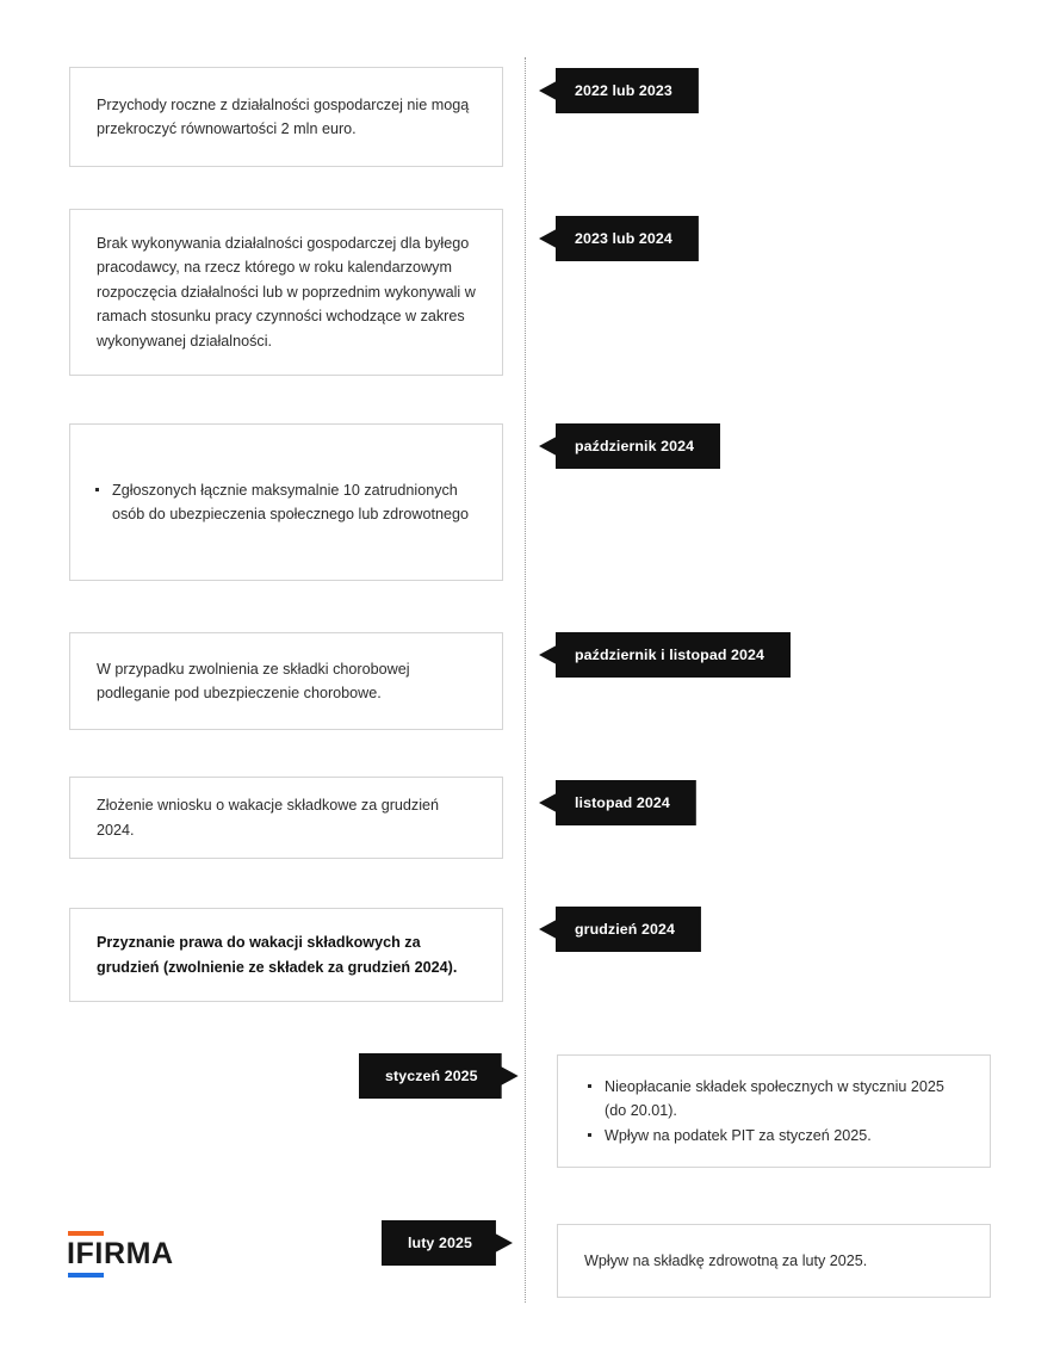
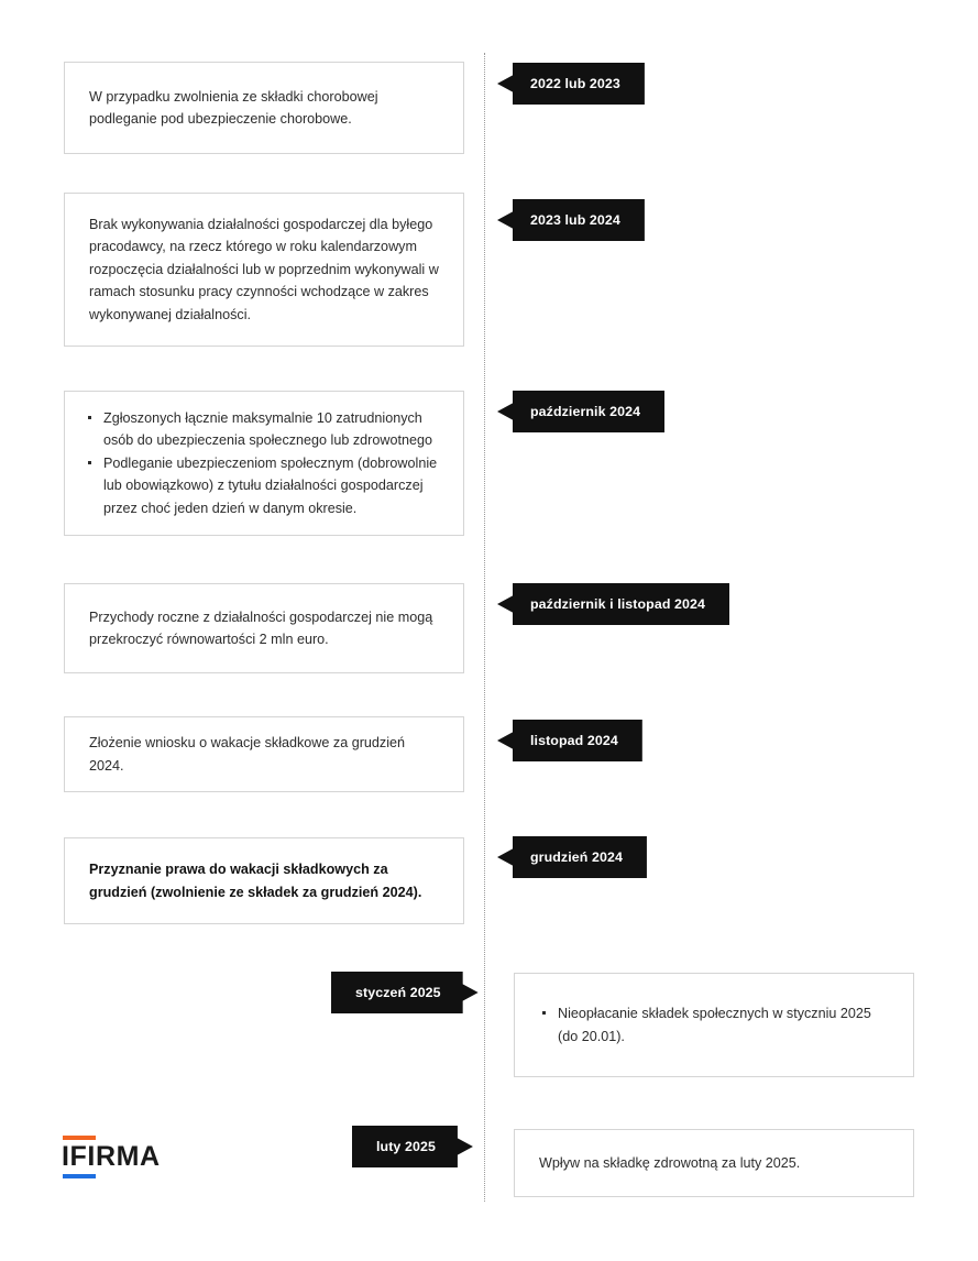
- Przychody roczne z działalności gospodarczej nie mogą przekroczyć równowartości 2 mln euro.
+ W przypadku zwolnienia ze składki chorobowej podleganie pod ubezpieczenie chorobowe.
  2022 lub 2023
  Brak wykonywania działalności gospodarczej dla byłego pracodawcy, na rzecz którego w roku kalendarzowym rozpoczęcia działalności lub w poprzednim wykonywali w ramach stosunku pracy czynności wchodzące w zakres wykonywanej działalności.
  2023 lub 2024
  Zgłoszonych łącznie maksymalnie 10 zatrudnionych osób do ubezpieczenia społecznego lub zdrowotnego
+ Podleganie ubezpieczeniom społecznym (dobrowolnie lub obowiązkowo) z tytułu działalności gospodarczej przez choć jeden dzień w danym okresie.
  październik 2024
- W przypadku zwolnienia ze składki chorobowej podleganie pod ubezpieczenie chorobowe.
+ Przychody roczne z działalności gospodarczej nie mogą przekroczyć równowartości 2 mln euro.
  październik i listopad 2024
  Złożenie wniosku o wakacje składkowe za grudzień 2024.
  listopad 2024
  Przyznanie prawa do wakacji składkowych za grudzień (zwolnienie ze składek za grudzień 2024).
  grudzień 2024
  styczeń 2025
  Nieopłacanie składek społecznych w styczniu 2025 (do 20.01).
- Wpływ na podatek PIT za styczeń 2025.
  luty 2025
  Wpływ na składkę zdrowotną za luty 2025.
  IFIRMA
